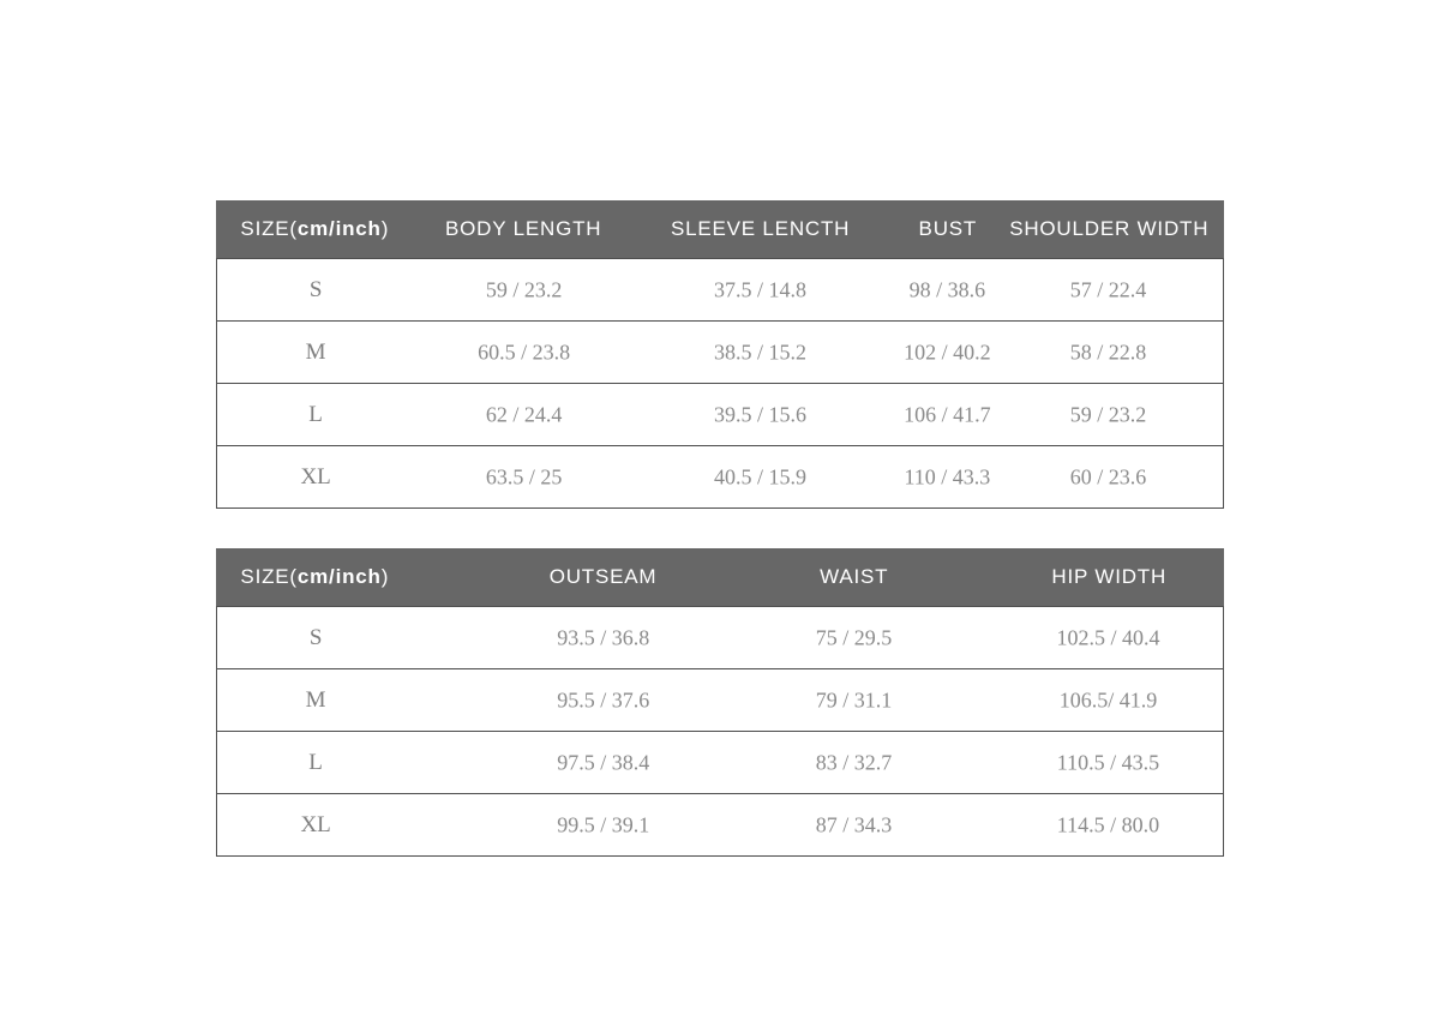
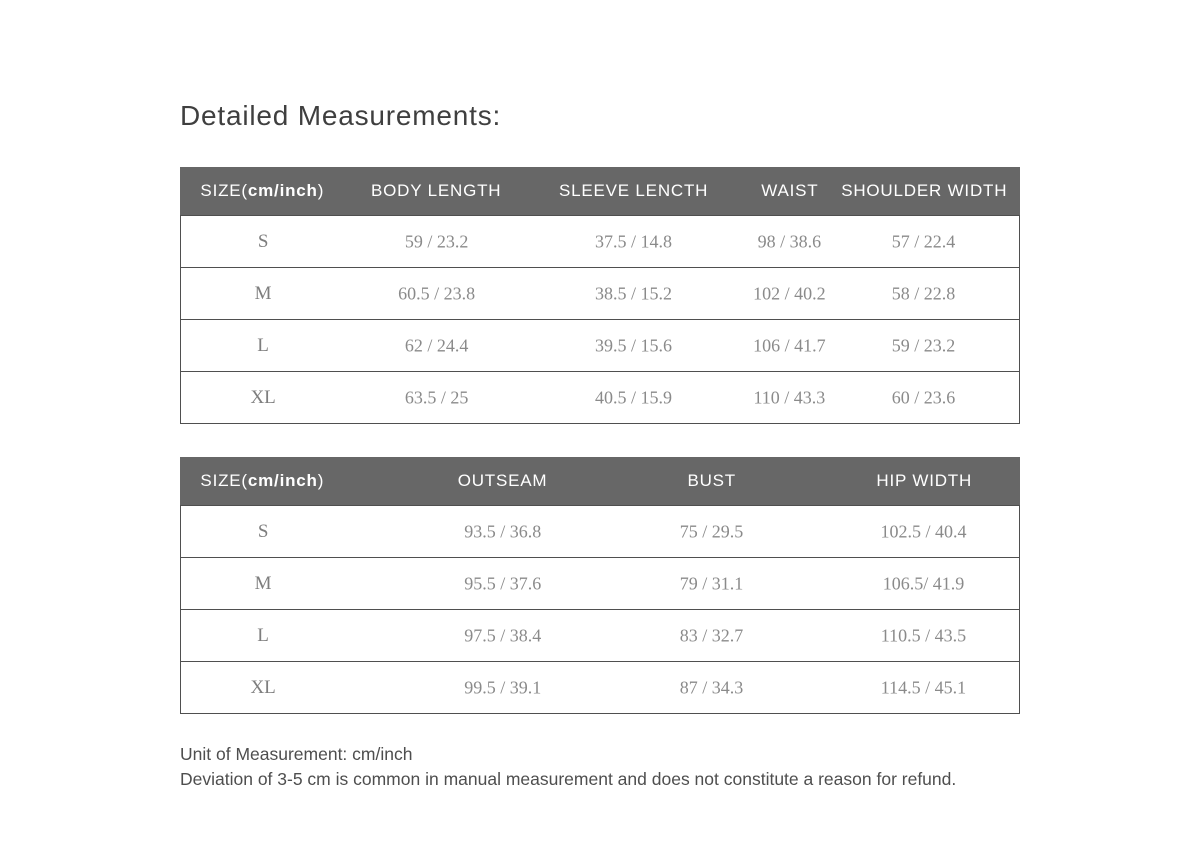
+ Detailed Measurements:
  SIZE(cm/inch)
  BODY LENGTH
  SLEEVE LENCTH
- BUST
+ WAIST
  SHOULDER WIDTH
  S
  59 / 23.2
  37.5 / 14.8
  98 / 38.6
  57 / 22.4
  M
  60.5 / 23.8
  38.5 / 15.2
  102 / 40.2
  58 / 22.8
  L
  62 / 24.4
  39.5 / 15.6
  106 / 41.7
  59 / 23.2
  XL
  63.5 / 25
  40.5 / 15.9
  110 / 43.3
  60 / 23.6
  SIZE(cm/inch)
  OUTSEAM
- WAIST
+ BUST
  HIP WIDTH
  S
  93.5 / 36.8
  75 / 29.5
  102.5 / 40.4
  M
  95.5 / 37.6
  79 / 31.1
  106.5/ 41.9
  L
  97.5 / 38.4
  83 / 32.7
  110.5 / 43.5
  XL
  99.5 / 39.1
  87 / 34.3
- 114.5 / 80.0
+ 114.5 / 45.1
+ Unit of Measurement: cm/inch
+ Deviation of 3-5 cm is common in manual measurement and does not constitute a reason for refund.
